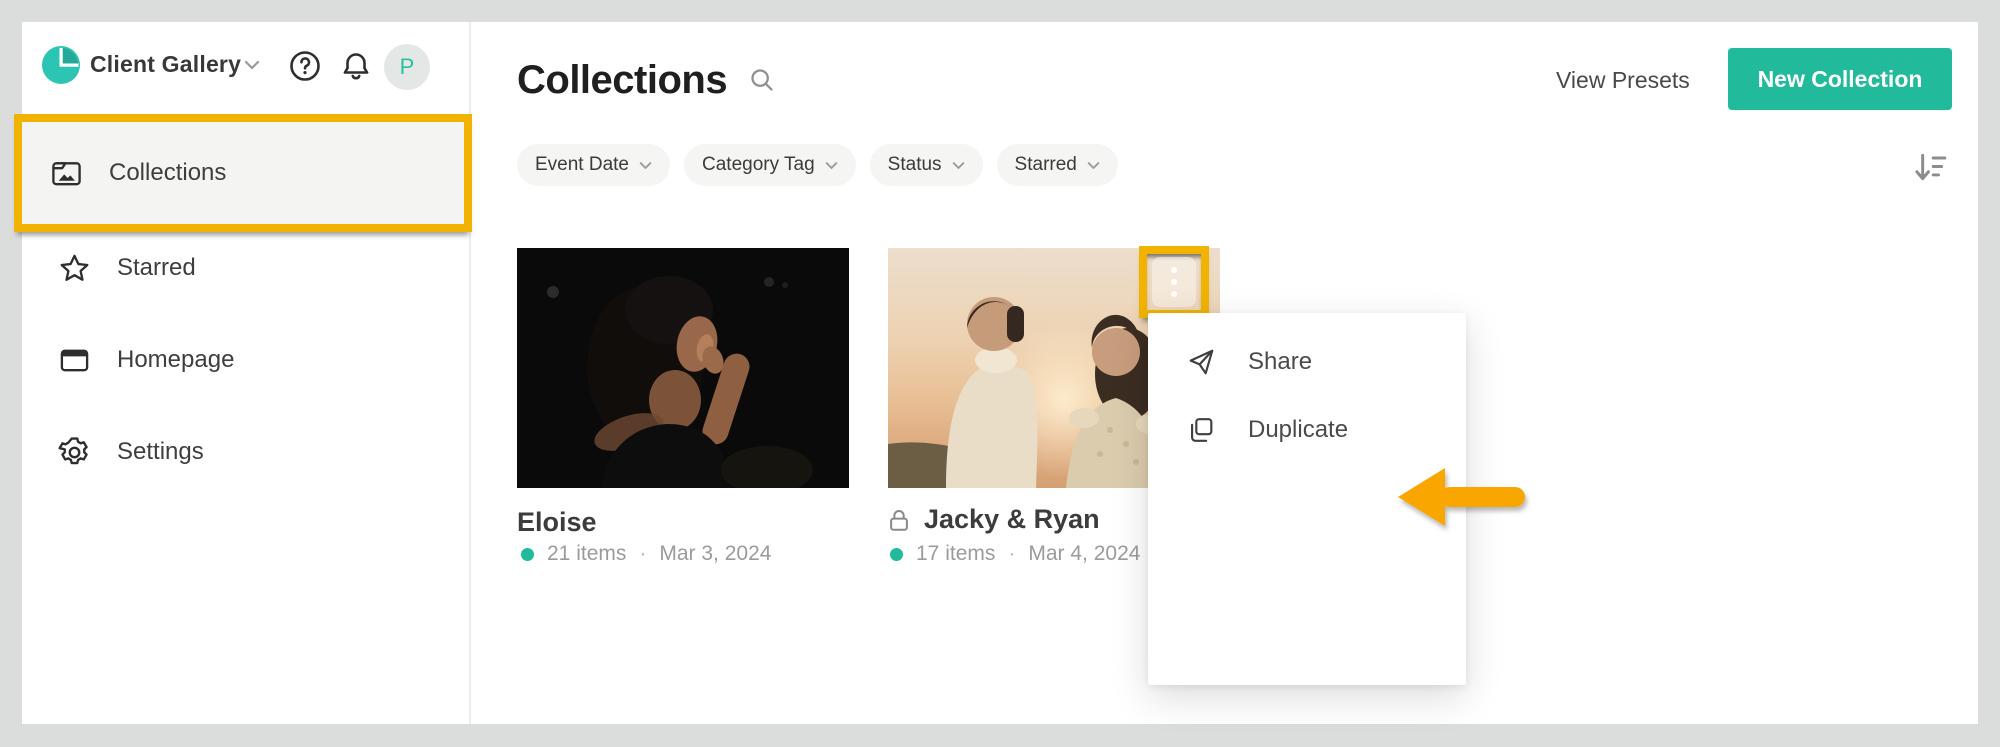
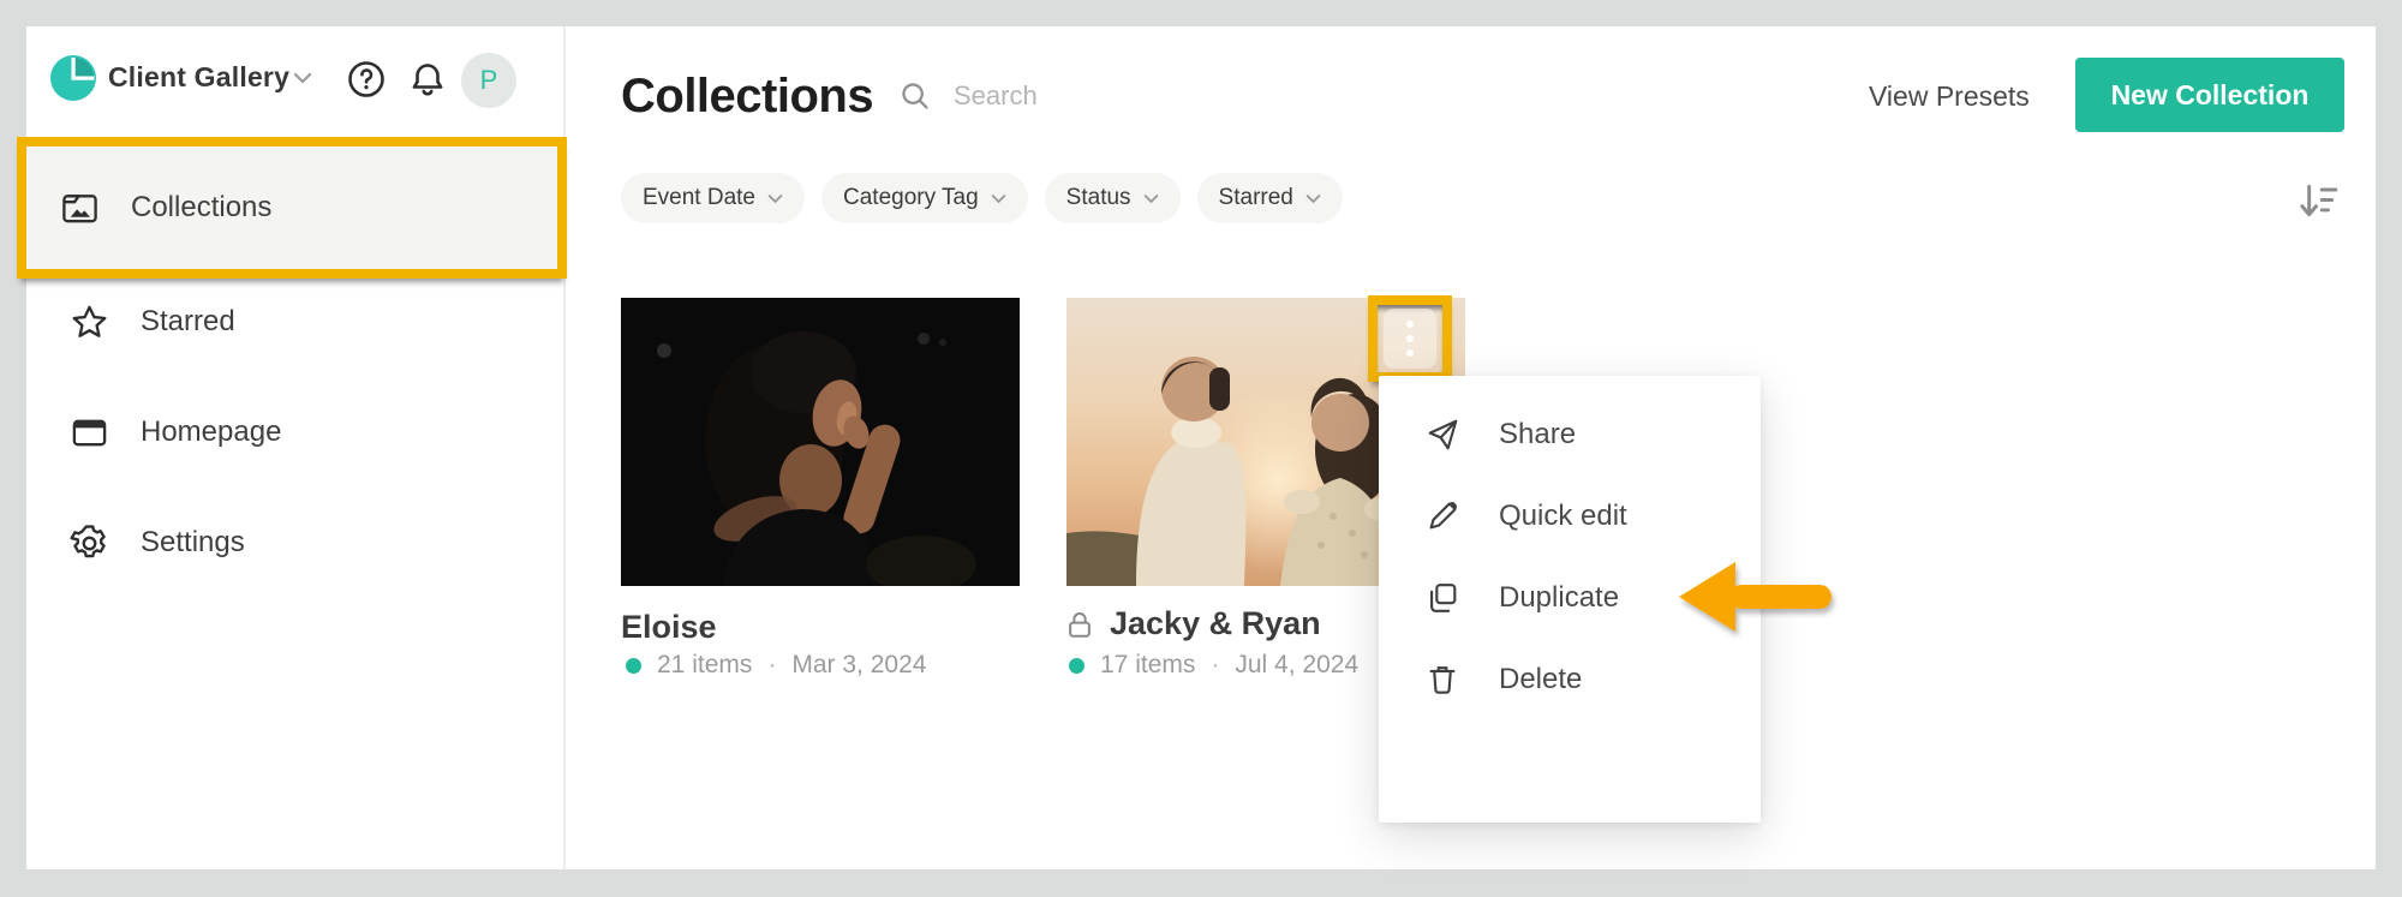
  Client Gallery
  P
  Collections
  Starred
  Homepage
  Settings
  Collections
+ Search
  View Presets
  New Collection
  Event Date
  Category Tag
  Status
  Starred
  Eloise
  21 items
  ·
  Mar 3, 2024
  Jacky & Ryan
  17 items
  ·
- Mar 4, 2024
+ Jul 4, 2024
  Share
+ Quick edit
  Duplicate
+ Delete
